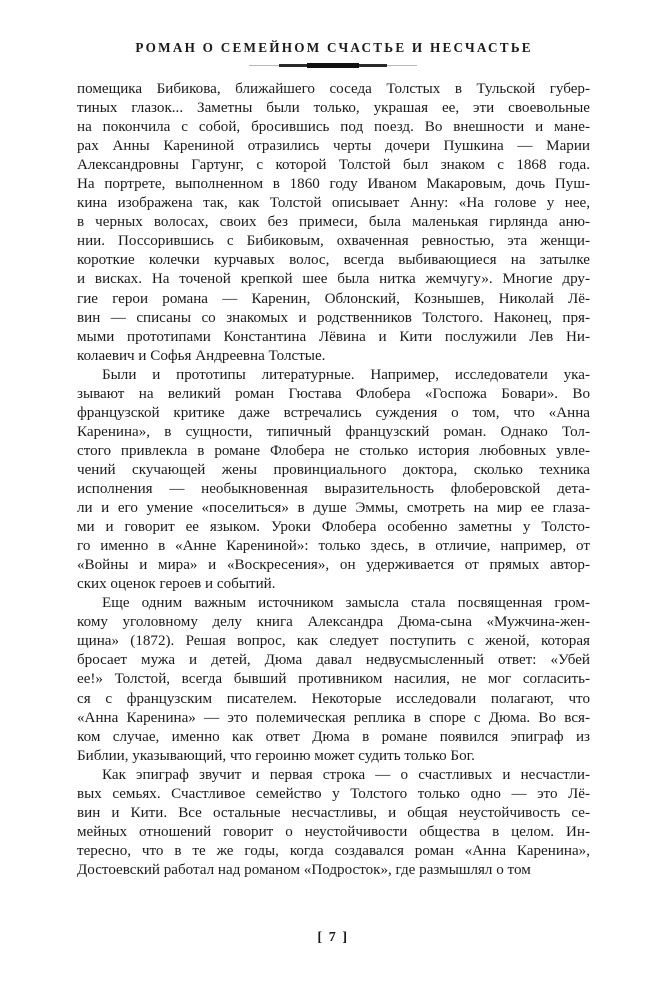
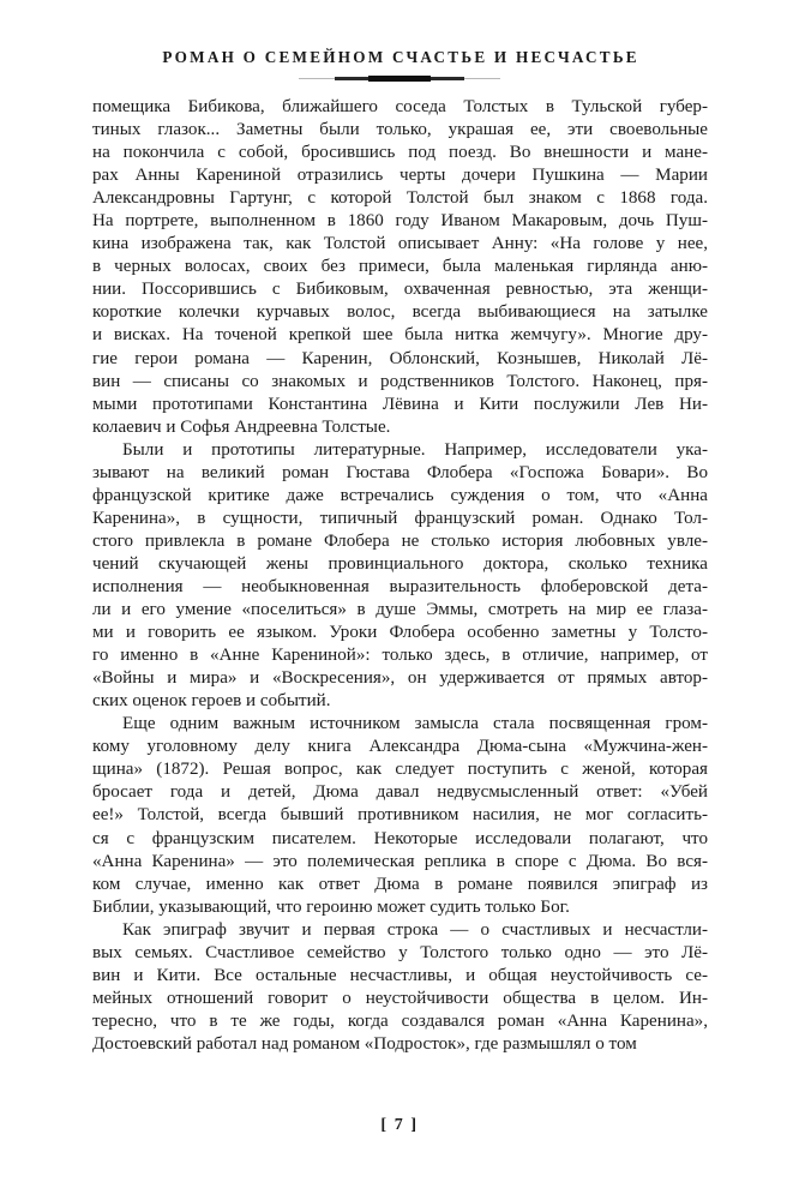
  РОМАН О СЕМЕЙНОМ СЧАСТЬЕ И НЕСЧАСТЬЕ
  помещика Бибикова, ближайшего соседа Толстых в Тульской губер-
  тиных глазок... Заметны были только, украшая ее, эти своевольные
  на покончила с собой, бросившись под поезд. Во внешности и мане-
  рах Анны Карениной отразились черты дочери Пушкина — Марии
  Александровны Гартунг, с которой Толстой был знаком с 1868 года.
  На портрете, выполненном в 1860 году Иваном Макаровым, дочь Пуш-
  кина изображена так, как Толстой описывает Анну: «На голове у нее,
  в черных волосах, своих без примеси, была маленькая гирлянда аню-
  нии. Поссорившись с Бибиковым, охваченная ревностью, эта женщи-
  короткие колечки курчавых волос, всегда выбивающиеся на затылке
  и висках. На точеной крепкой шее была нитка жемчугу». Многие дру-
  гие герои романа — Каренин, Облонский, Кознышев, Николай Лё-
  вин — списаны со знакомых и родственников Толстого. Наконец, пря-
  мыми прототипами Константина Лёвина и Кити послужили Лев Ни-
  колаевич и Софья Андреевна Толстые.
  Были и прототипы литературные. Например, исследователи ука-
  зывают на великий роман Гюстава Флобера «Госпожа Бовари». Во
  французской критике даже встречались суждения о том, что «Анна
  Каренина», в сущности, типичный французский роман. Однако Тол-
  стого привлекла в романе Флобера не столько история любовных увле-
  чений скучающей жены провинциального доктора, сколько техника
  исполнения — необыкновенная выразительность флоберовской дета-
  ли и его умение «поселиться» в душе Эммы, смотреть на мир ее глаза-
- ми и говорит ее языком. Уроки Флобера особенно заметны у Толсто-
+ ми и говорить ее языком. Уроки Флобера особенно заметны у Толсто-
  го именно в «Анне Карениной»: только здесь, в отличие, например, от
  «Войны и мира» и «Воскресения», он удерживается от прямых автор-
  ских оценок героев и событий.
  Еще одним важным источником замысла стала посвященная гром-
  кому уголовному делу книга Александра Дюма-сына «Мужчина-жен-
  щина» (1872). Решая вопрос, как следует поступить с женой, которая
- бросает мужа и детей, Дюма давал недвусмысленный ответ: «Убей
+ бросает года и детей, Дюма давал недвусмысленный ответ: «Убей
  ее!» Толстой, всегда бывший противником насилия, не мог согласить-
  ся с французским писателем. Некоторые исследовали полагают, что
  «Анна Каренина» — это полемическая реплика в споре с Дюма. Во вся-
  ком случае, именно как ответ Дюма в романе появился эпиграф из
  Библии, указывающий, что героиню может судить только Бог.
  Как эпиграф звучит и первая строка — о счастливых и несчастли-
  вых семьях. Счастливое семейство у Толстого только одно — это Лё-
  вин и Кити. Все остальные несчастливы, и общая неустойчивость се-
  мейных отношений говорит о неустойчивости общества в целом. Ин-
  тересно, что в те же годы, когда создавался роман «Анна Каренина»,
  Достоевский работал над романом «Подросток», где размышлял о том
  [ 7 ]
